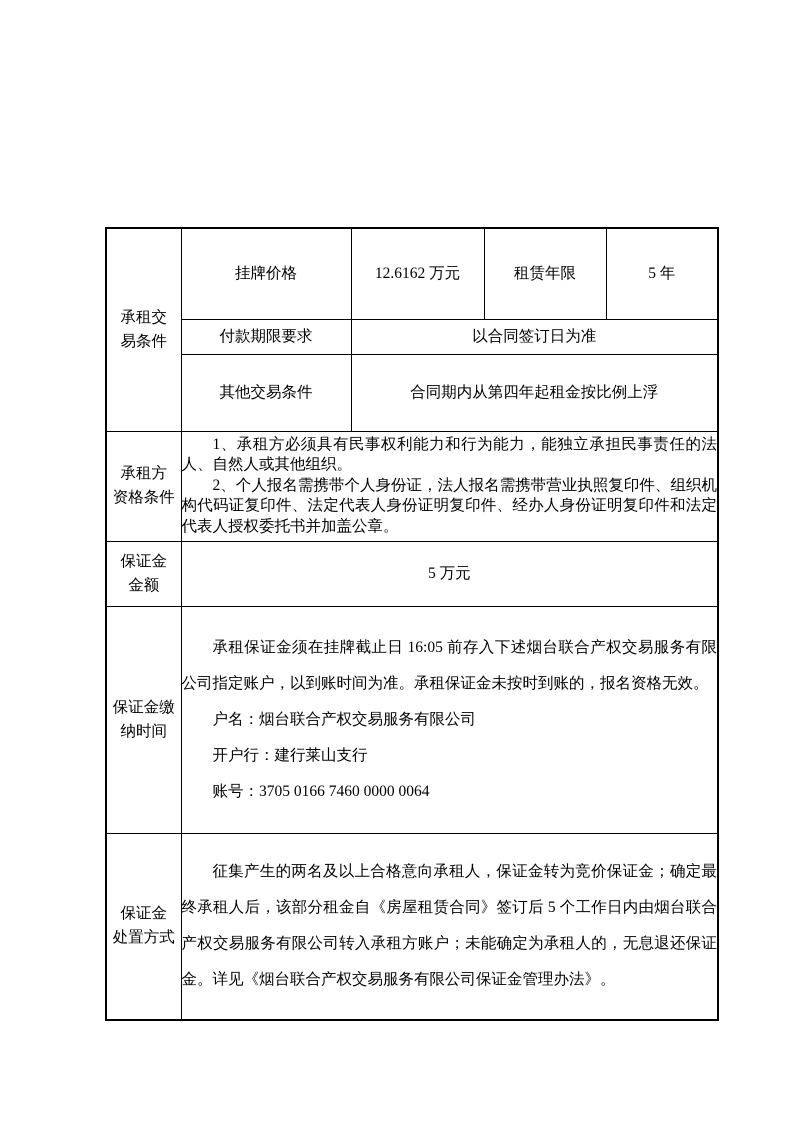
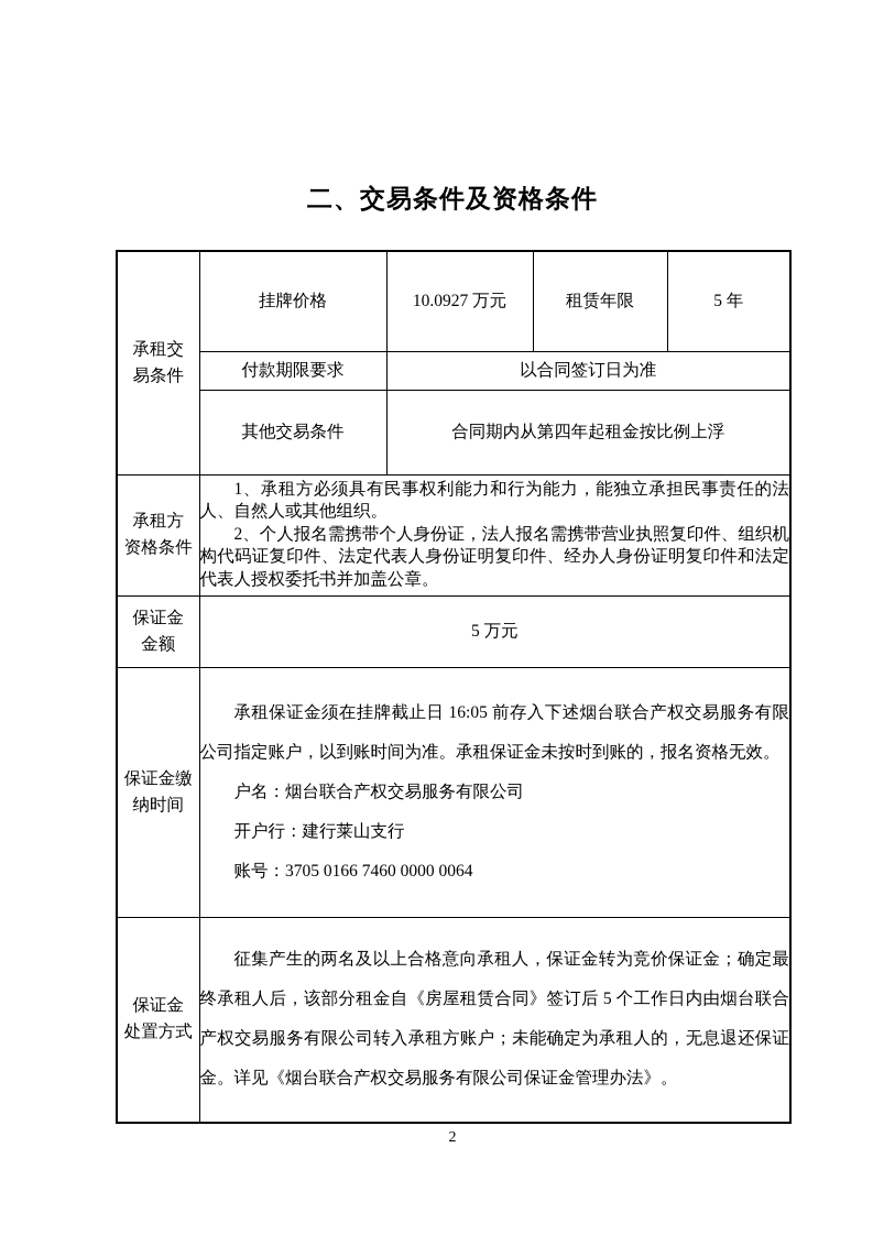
+ 二、交易条件及资格条件
- 承租交 易条件	挂牌价格	12.6162 万元	租赁年限	5 年
+ 承租交 易条件	挂牌价格	10.0927 万元	租赁年限	5 年
  付款期限要求	以合同签订日为准
  其他交易条件	合同期内从第四年起租金按比例上浮
  承租方 资格条件	1、承租方必须具有民事权利能力和行为能力，能独立承担民事责任的法人、自然人或其他组织。 2、个人报名需携带个人身份证，法人报名需携带营业执照复印件、组织机构代码证复印件、法定代表人身份证明复印件、经办人身份证明复印件和法定代表人授权委托书并加盖公章。
  保证金 金额	5 万元
  保证金缴 纳时间	承租保证金须在挂牌截止日 16:05 前存入下述烟台联合产权交易服务有限公司指定账户，以到账时间为准。承租保证金未按时到账的，报名资格无效。 户名：烟台联合产权交易服务有限公司 开户行：建行莱山支行 账号：3705 0166 7460 0000 0064
  保证金 处置方式	征集产生的两名及以上合格意向承租人，保证金转为竞价保证金；确定最终承租人后，该部分租金自《房屋租赁合同》签订后 5 个工作日内由烟台联合产权交易服务有限公司转入承租方账户；未能确定为承租人的，无息退还保证金。详见《烟台联合产权交易服务有限公司保证金管理办法》。
+ 2
